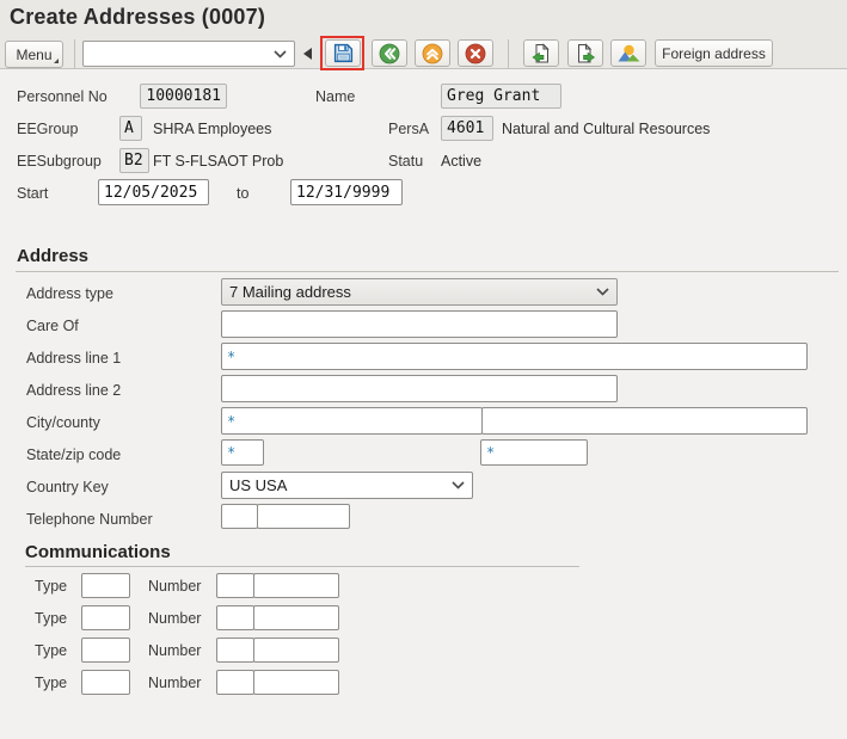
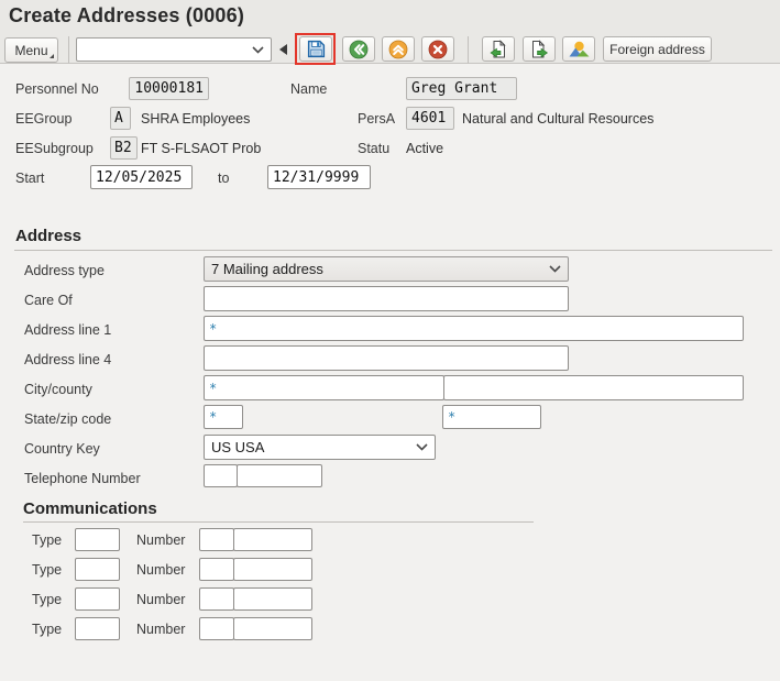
- Create Addresses (0007)
+ Create Addresses (0006)
  Menu
  Foreign address
  Personnel No
  10000181
  Name
  Greg Grant
  EEGroup
  A
  SHRA Employees
  PersA
  4601
  Natural and Cultural Resources
  EESubgroup
  B2
  FT S-FLSAOT Prob
  Statu
  Active
  Start
  12/05/2025
  to
  12/31/9999
  Address
  Address type
  7 Mailing address
  Care Of
  Address line 1
  *
- Address line 2
+ Address line 4
  City/county
  *
  State/zip code
  *
  *
  Country Key
  US USA
  Telephone Number
  Communications
  Type
  Number
  Type
  Number
  Type
  Number
  Type
  Number
